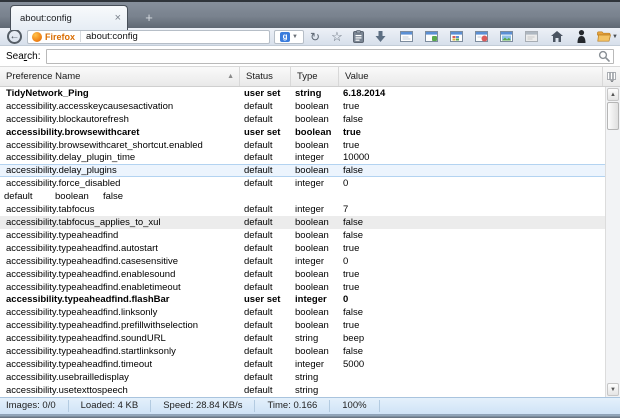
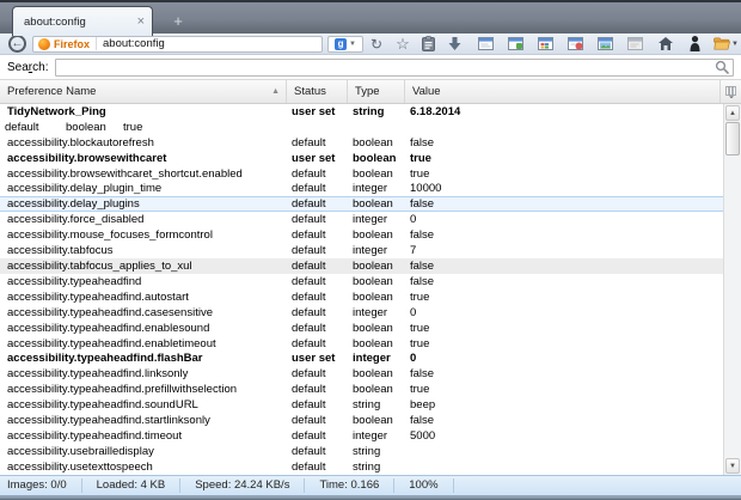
  about:config
  ×
  +
  ←
  Firefox
  about:config
  g
  ↻
  ☆
  Search:
  Preference Name
  Status
  Type
  Value
  TidyNetwork_Ping
  user set
  string
  6.18.2014
- accessibility.accesskeycausesactivation
  default
  boolean
  true
  accessibility.blockautorefresh
  default
  boolean
  false
  accessibility.browsewithcaret
  user set
  boolean
  true
  accessibility.browsewithcaret_shortcut.enabled
  default
  boolean
  true
  accessibility.delay_plugin_time
  default
  integer
  10000
  accessibility.delay_plugins
  default
  boolean
  false
  accessibility.force_disabled
  default
  integer
  0
+ accessibility.mouse_focuses_formcontrol
  default
  boolean
  false
  accessibility.tabfocus
  default
  integer
  7
  accessibility.tabfocus_applies_to_xul
  default
  boolean
  false
  accessibility.typeaheadfind
  default
  boolean
  false
  accessibility.typeaheadfind.autostart
  default
  boolean
  true
  accessibility.typeaheadfind.casesensitive
  default
  integer
  0
  accessibility.typeaheadfind.enablesound
  default
  boolean
  true
  accessibility.typeaheadfind.enabletimeout
  default
  boolean
  true
  accessibility.typeaheadfind.flashBar
  user set
  integer
  0
  accessibility.typeaheadfind.linksonly
  default
  boolean
  false
  accessibility.typeaheadfind.prefillwithselection
  default
  boolean
  true
  accessibility.typeaheadfind.soundURL
  default
  string
  beep
  accessibility.typeaheadfind.startlinksonly
  default
  boolean
  false
  accessibility.typeaheadfind.timeout
  default
  integer
  5000
  accessibility.usebrailledisplay
  default
  string
  accessibility.usetexttospeech
  default
  string
  Images: 0/0
  Loaded: 4 KB
- Speed: 28.84 KB/s
+ Speed: 24.24 KB/s
  Time: 0.166
  100%
